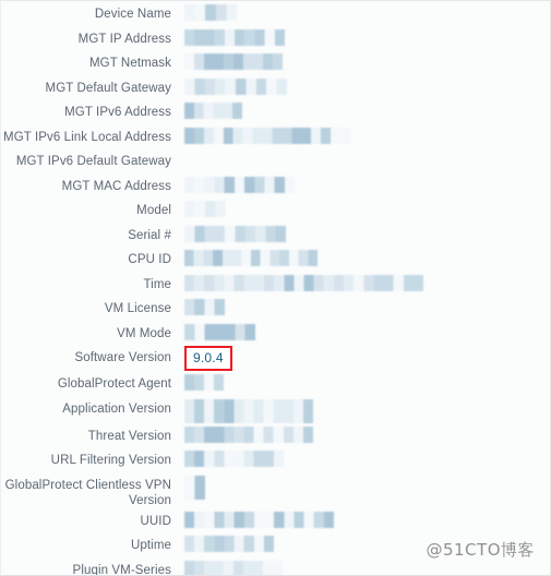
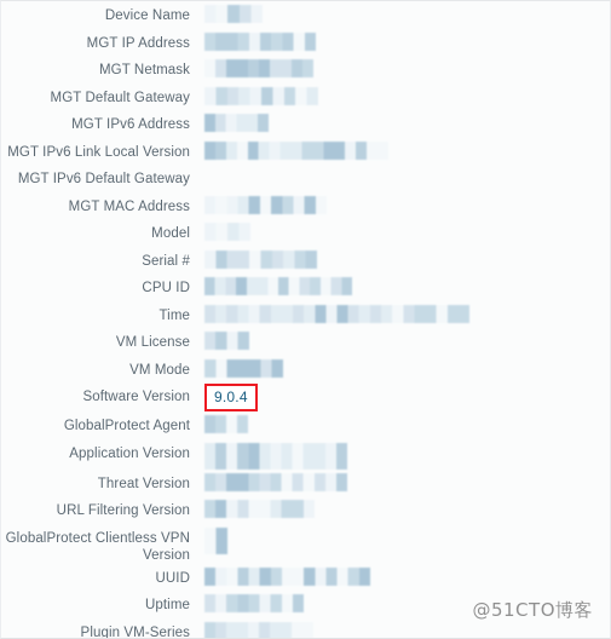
  Device Name
  MGT IP Address
  MGT Netmask
  MGT Default Gateway
  MGT IPv6 Address
- MGT IPv6 Link Local Address
+ MGT IPv6 Link Local Version
  MGT IPv6 Default Gateway
  MGT MAC Address
  Model
  Serial #
  CPU ID
  Time
  VM License
  VM Mode
  Software Version
  9.0.4
  GlobalProtect Agent
  Application Version
  Threat Version
  URL Filtering Version
  GlobalProtect Clientless VPN
  Version
  UUID
  Uptime
  Plugin VM-Series
  @51CTO博客
